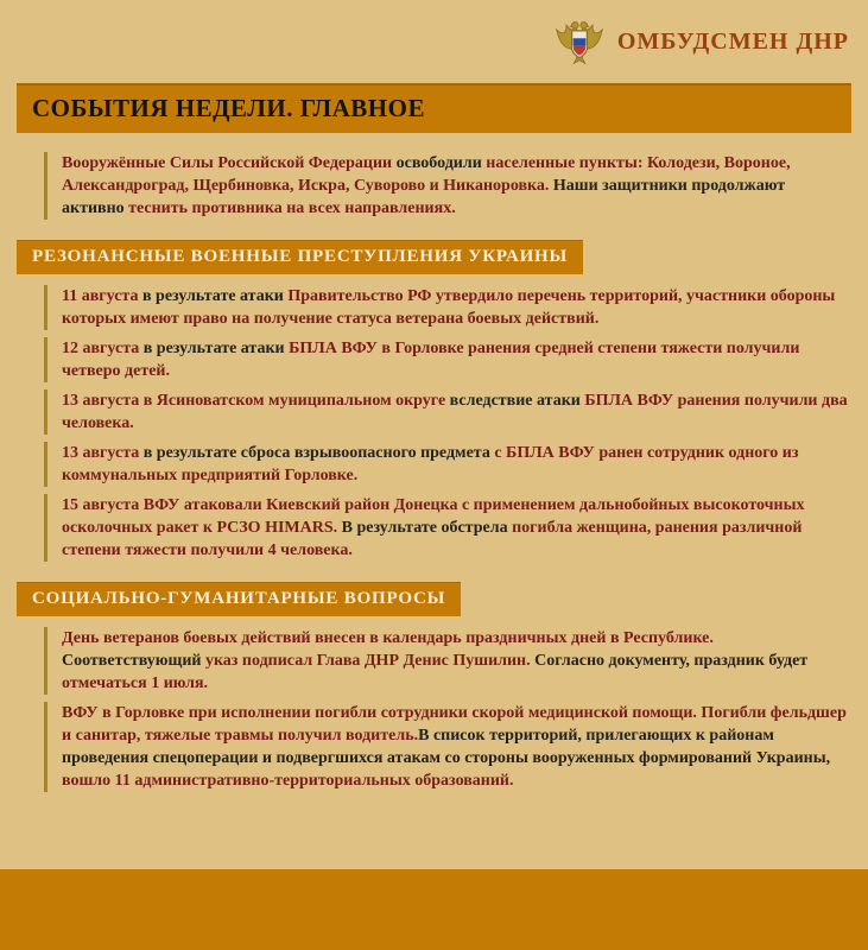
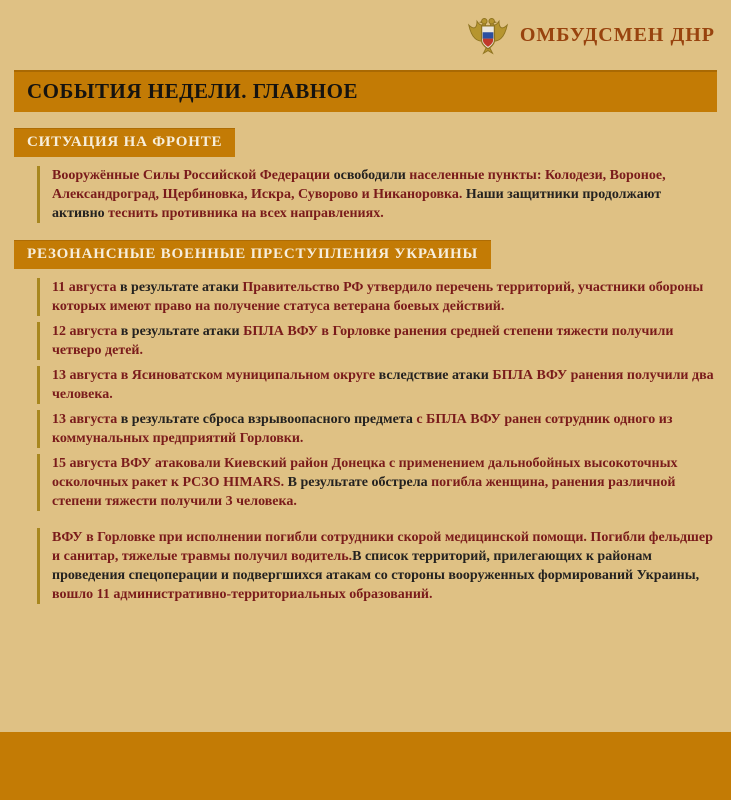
  ОМБУДСМЕН ДНР
  СОБЫТИЯ НЕДЕЛИ. ГЛАВНОЕ
+ СИТУАЦИЯ НА ФРОНТЕ
  Вооружённые Силы Российской Федерации освободили населенные пункты: Колодези, Вороное, Александроград, Щербиновка, Искра, Суворово и Никаноровка. Наши защитники продолжают активно теснить противника на всех направлениях.
  РЕЗОНАНСНЫЕ ВОЕННЫЕ ПРЕСТУПЛЕНИЯ УКРАИНЫ
  11 августа в результате атаки Правительство РФ утвердило перечень территорий, участники обороны которых имеют право на получение статуса ветерана боевых действий.
  12 августа в результате атаки БПЛА ВФУ в Горловке ранения средней степени тяжести получили четверо детей.
  13 августа в Ясиноватском муниципальном округе вследствие атаки БПЛА ВФУ ранения получили два человека.
- 13 августа в результате сброса взрывоопасного предмета с БПЛА ВФУ ранен сотрудник одного из коммунальных предприятий Горловке.
+ 13 августа в результате сброса взрывоопасного предмета с БПЛА ВФУ ранен сотрудник одного из коммунальных предприятий Горловки.
- 15 августа ВФУ атаковали Киевский район Донецка с применением дальнобойных высокоточных осколочных ракет к РСЗО HIMARS. В результате обстрела погибла женщина, ранения различной степени тяжести получили 4 человека.
+ 15 августа ВФУ атаковали Киевский район Донецка с применением дальнобойных высокоточных осколочных ракет к РСЗО HIMARS. В результате обстрела погибла женщина, ранения различной степени тяжести получили 3 человека.
- СОЦИАЛЬНО-ГУМАНИТАРНЫЕ ВОПРОСЫ
- День ветеранов боевых действий внесен в календарь праздничных дней в Республике. Соответствующий указ подписал Глава ДНР Денис Пушилин. Согласно документу, праздник будет отмечаться 1 июля.
  ВФУ в Горловке при исполнении погибли сотрудники скорой медицинской помощи. Погибли фельдшер и санитар, тяжелые травмы получил водитель.В список территорий, прилегающих к районам проведения спецоперации и подвергшихся атакам со стороны вооруженных формирований Украины, вошло 11 административно-территориальных образований.
